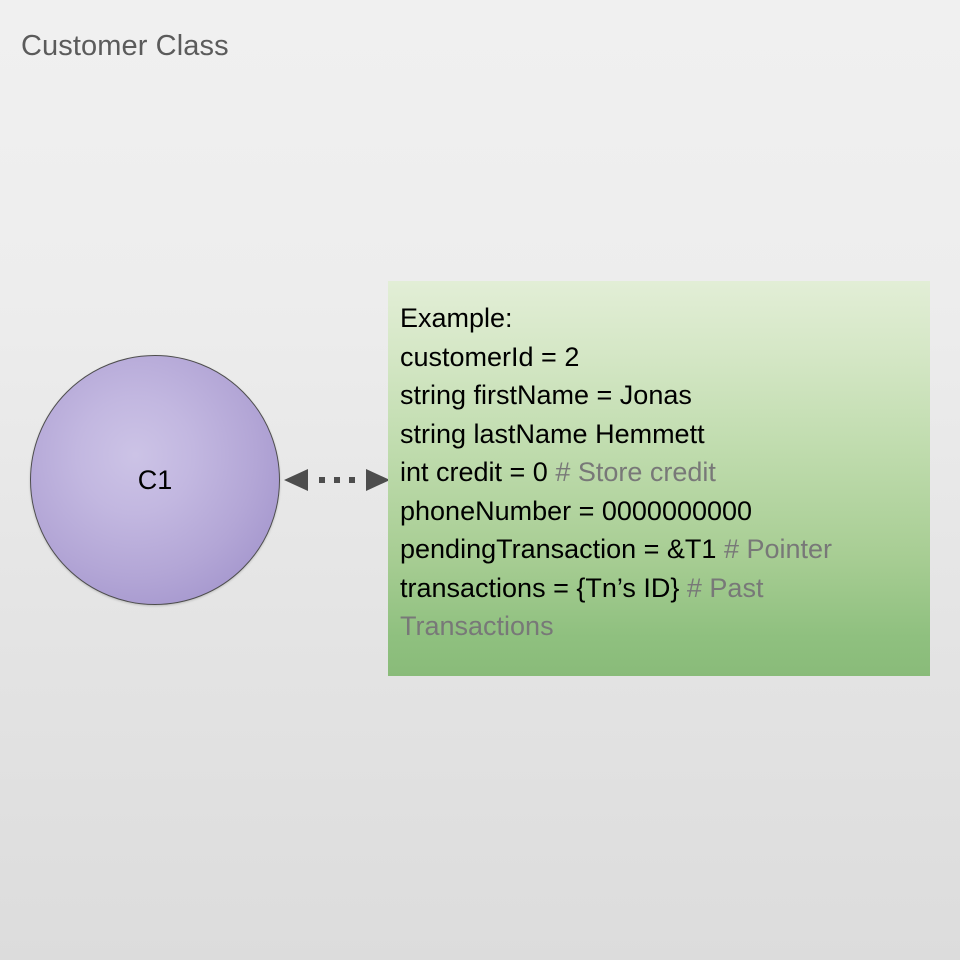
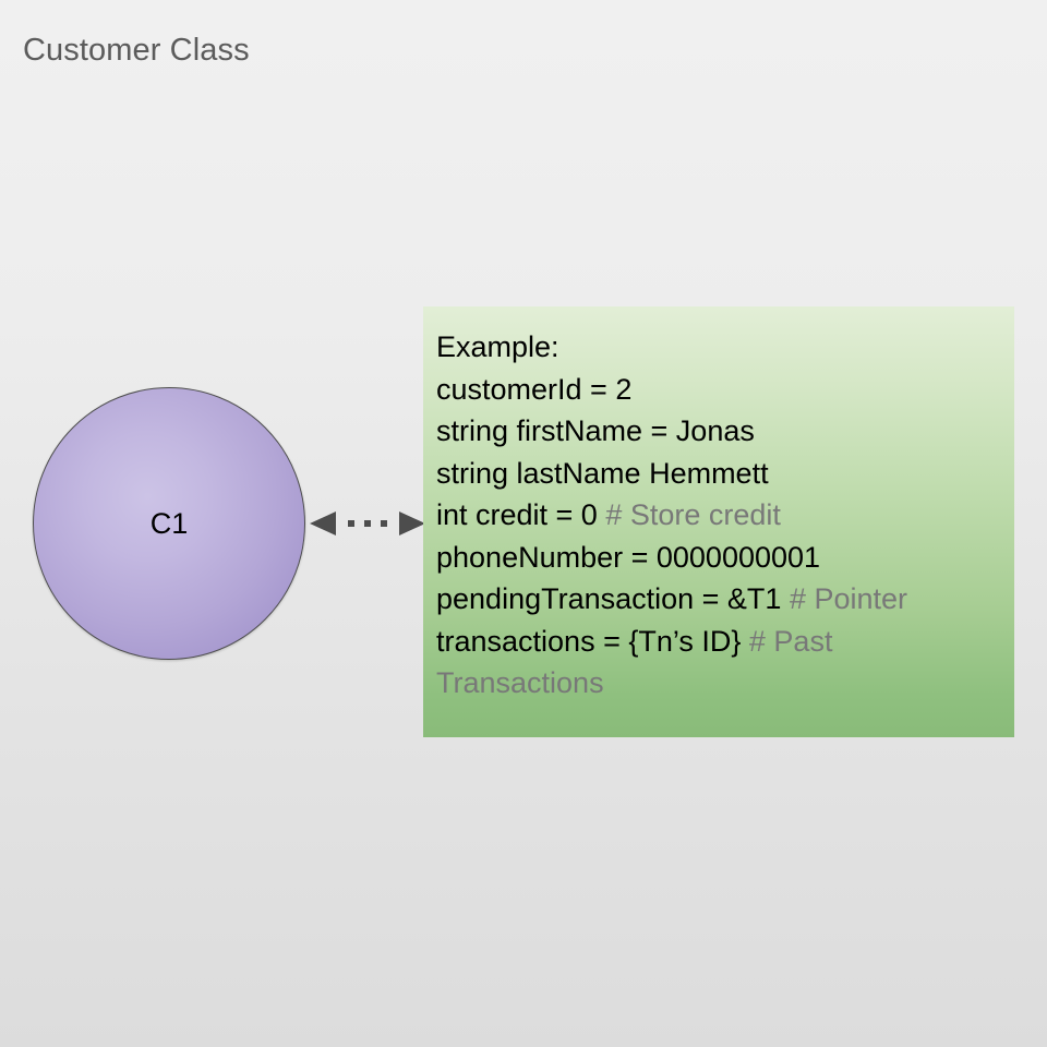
  Customer Class
  C1
  Example:
  customerId = 2
  string firstName = Jonas
  string lastName Hemmett
  int credit = 0 # Store credit
- phoneNumber = 0000000000
+ phoneNumber = 0000000001
  pendingTransaction = &T1 # Pointer
  transactions = {Tn’s ID} # Past Transactions
